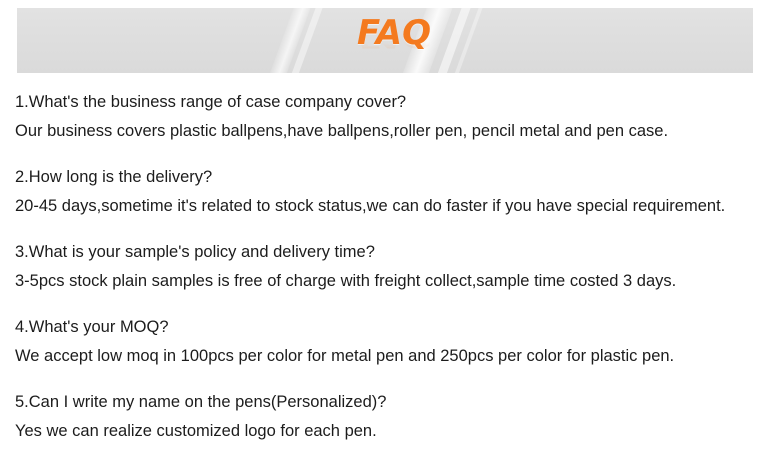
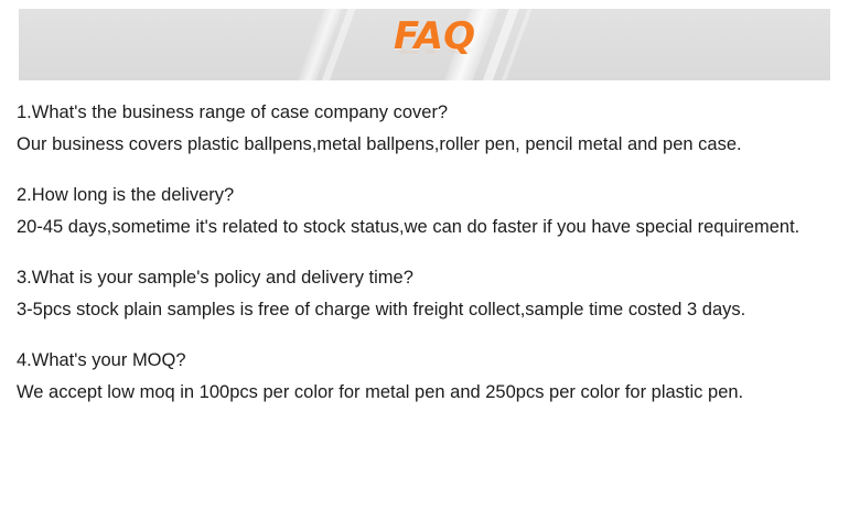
  FAQ
  1.What's the business range of case company cover?
- Our business covers plastic ballpens,have ballpens,roller pen, pencil metal and pen case.
+ Our business covers plastic ballpens,metal ballpens,roller pen, pencil metal and pen case.
  2.How long is the delivery?
  20-45 days,sometime it's related to stock status,we can do faster if you have special requirement.
  3.What is your sample's policy and delivery time?
  3-5pcs stock plain samples is free of charge with freight collect,sample time costed 3 days.
  4.What's your MOQ?
  We accept low moq in 100pcs per color for metal pen and 250pcs per color for plastic pen.
- 5.Can I write my name on the pens(Personalized)?
- Yes we can realize customized logo for each pen.
